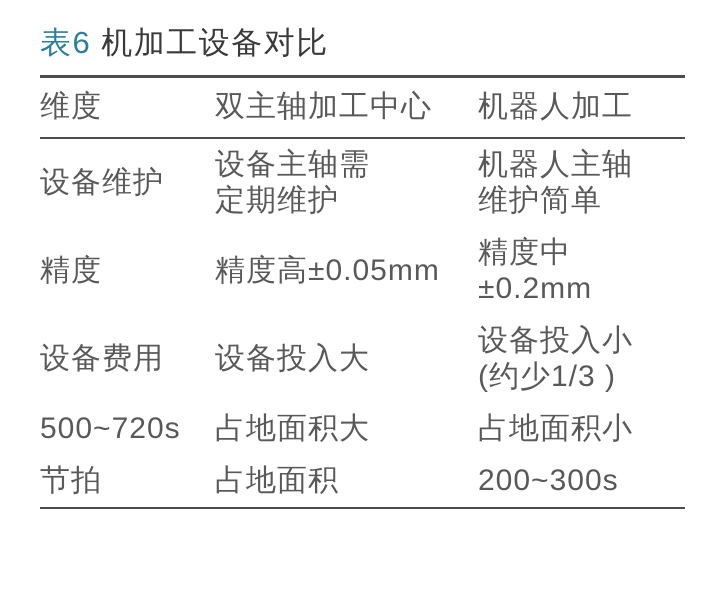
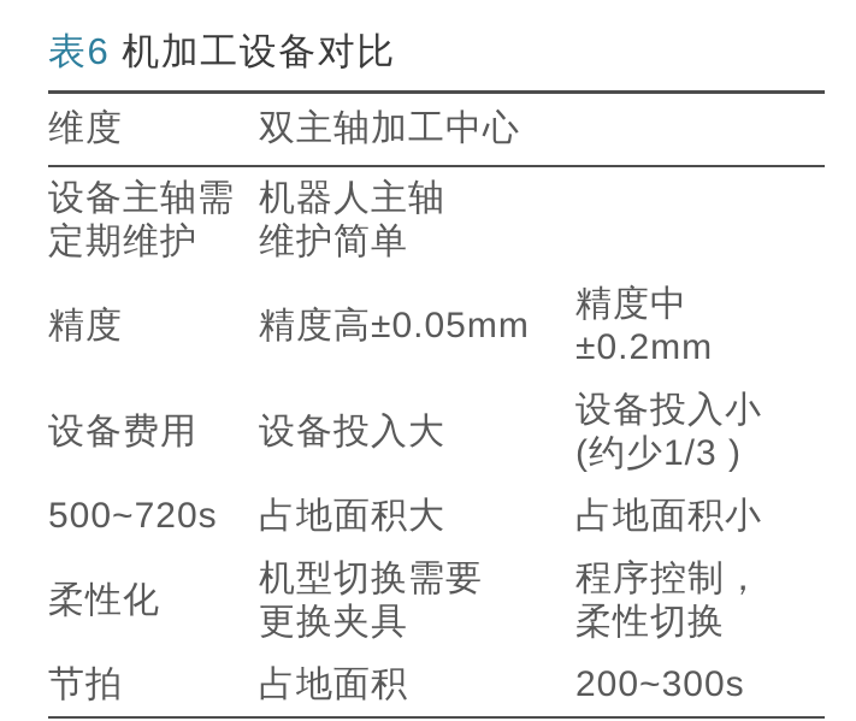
  表6 机加工设备对比
  维度
  双主轴加工中心
- 机器人加工
- 设备维护
  设备主轴需
  定期维护
  机器人主轴
  维护简单
  精度
  精度高±0.05mm
  精度中±0.2mm
  设备费用
  设备投入大
  设备投入小
  (约少1/3 )
  500~720s
  占地面积大
  占地面积小
+ 柔性化
+ 机型切换需要
+ 更换夹具
+ 程序控制，
+ 柔性切换
  节拍
  占地面积
  200~300s
